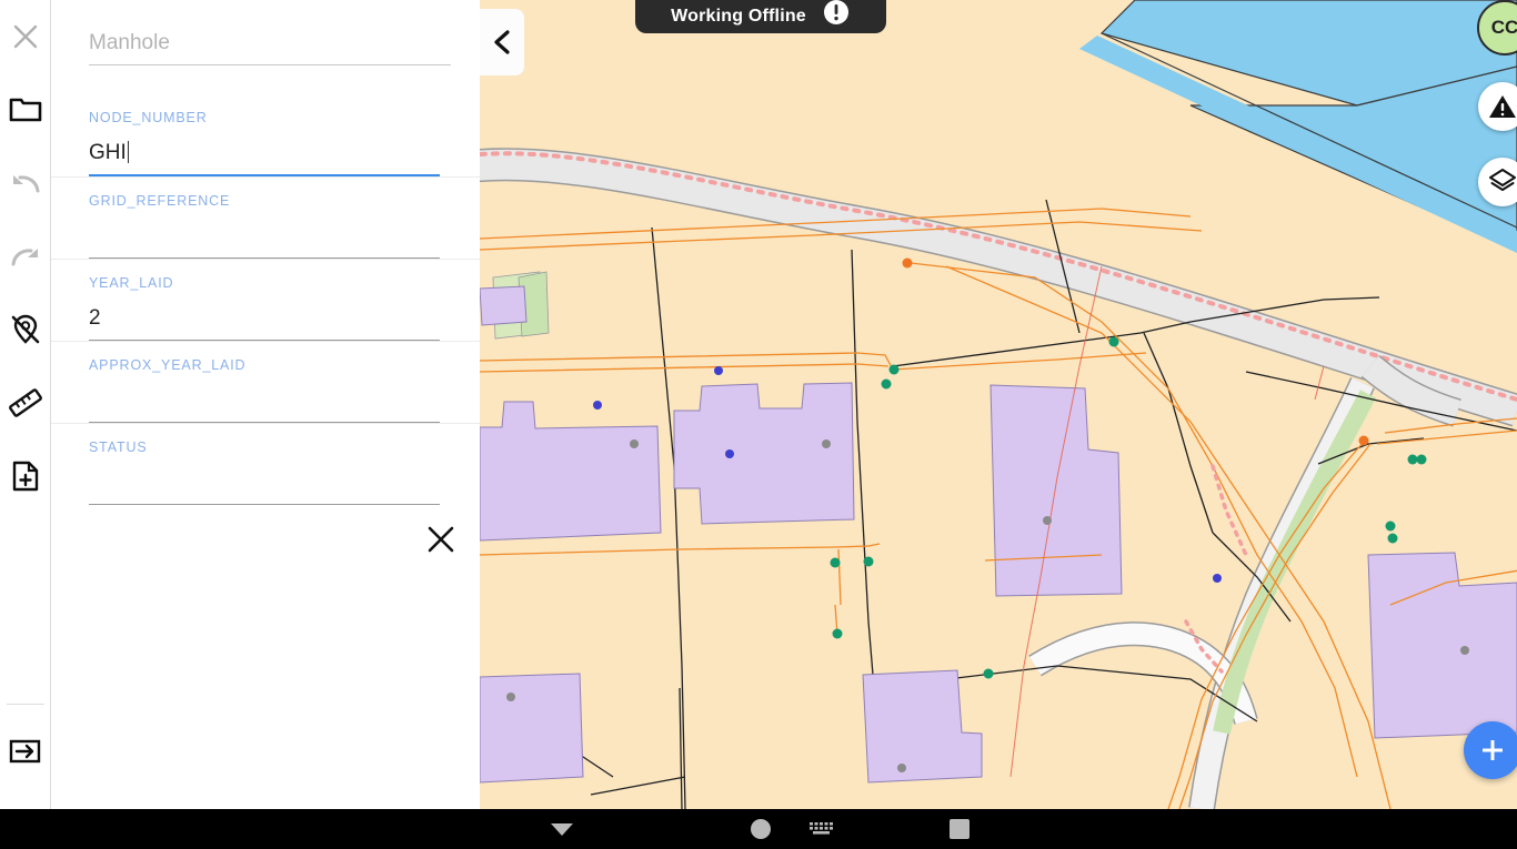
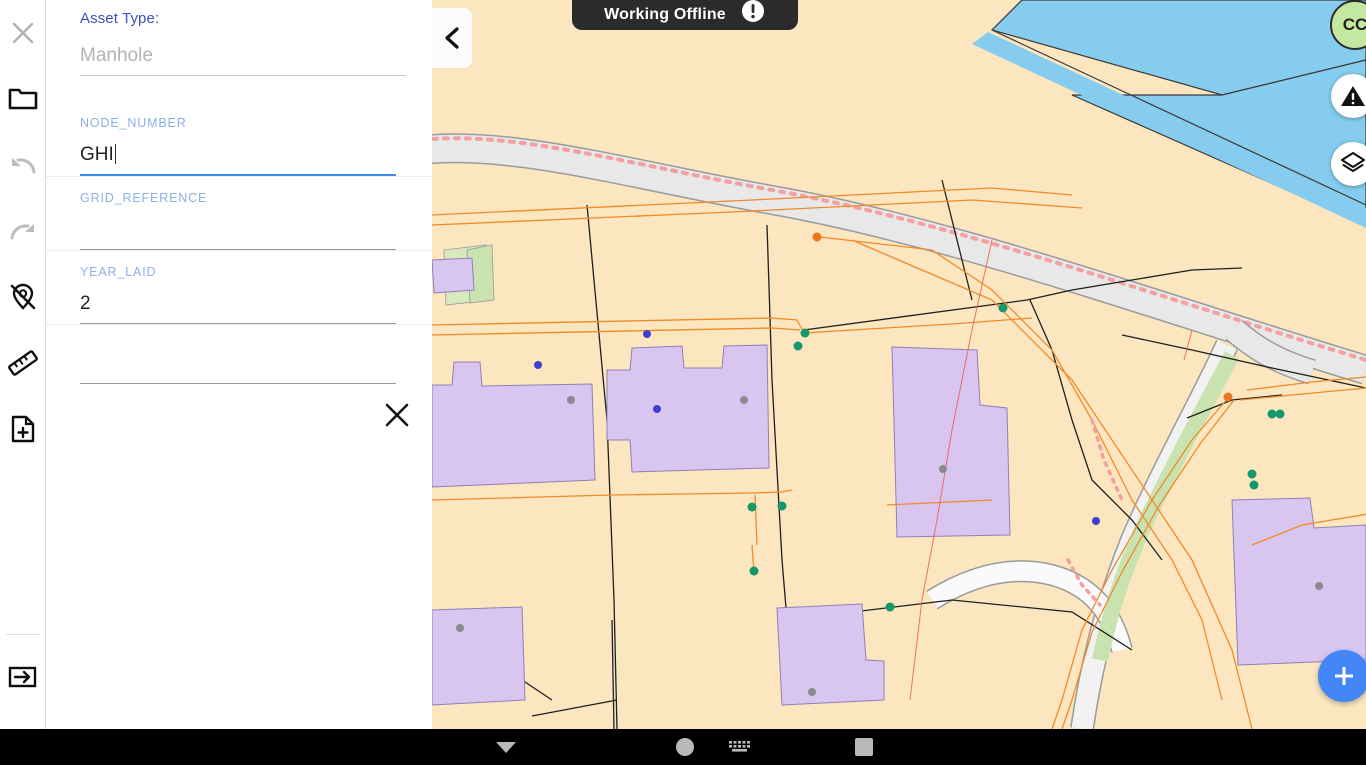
  Working Offline
  CC
+ Asset Type:
  Manhole
  NODE_NUMBER
  GHI
  GRID_REFERENCE
  YEAR_LAID
  2
- APPROX_YEAR_LAID
- STATUS
